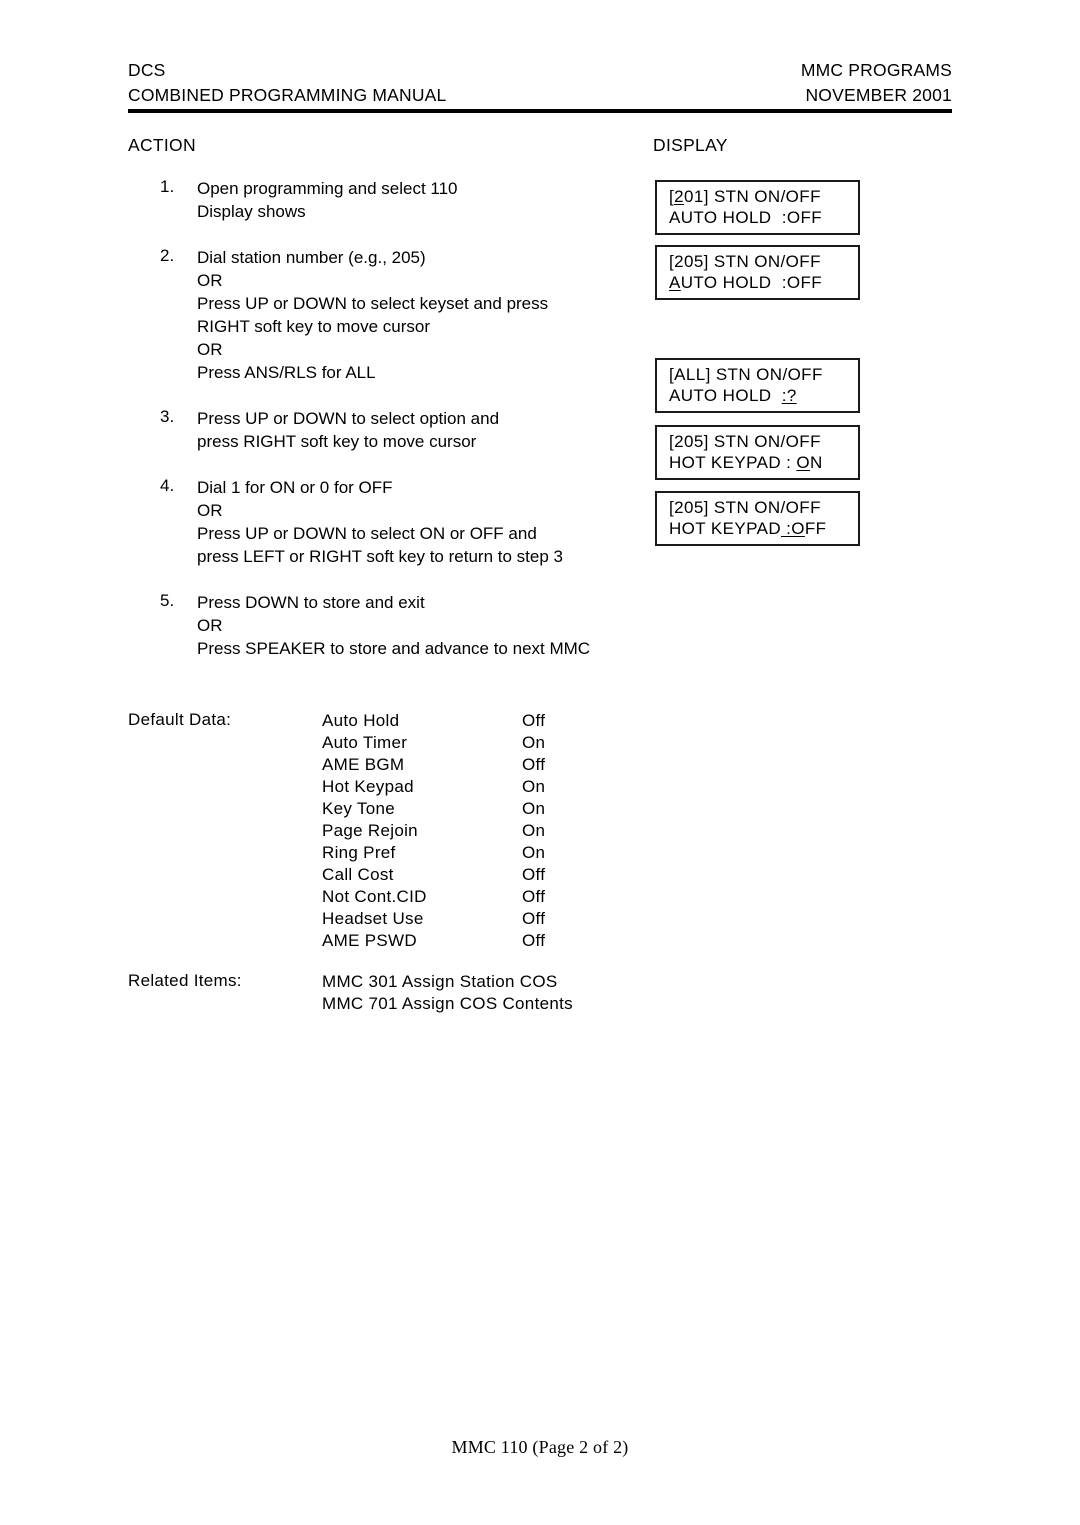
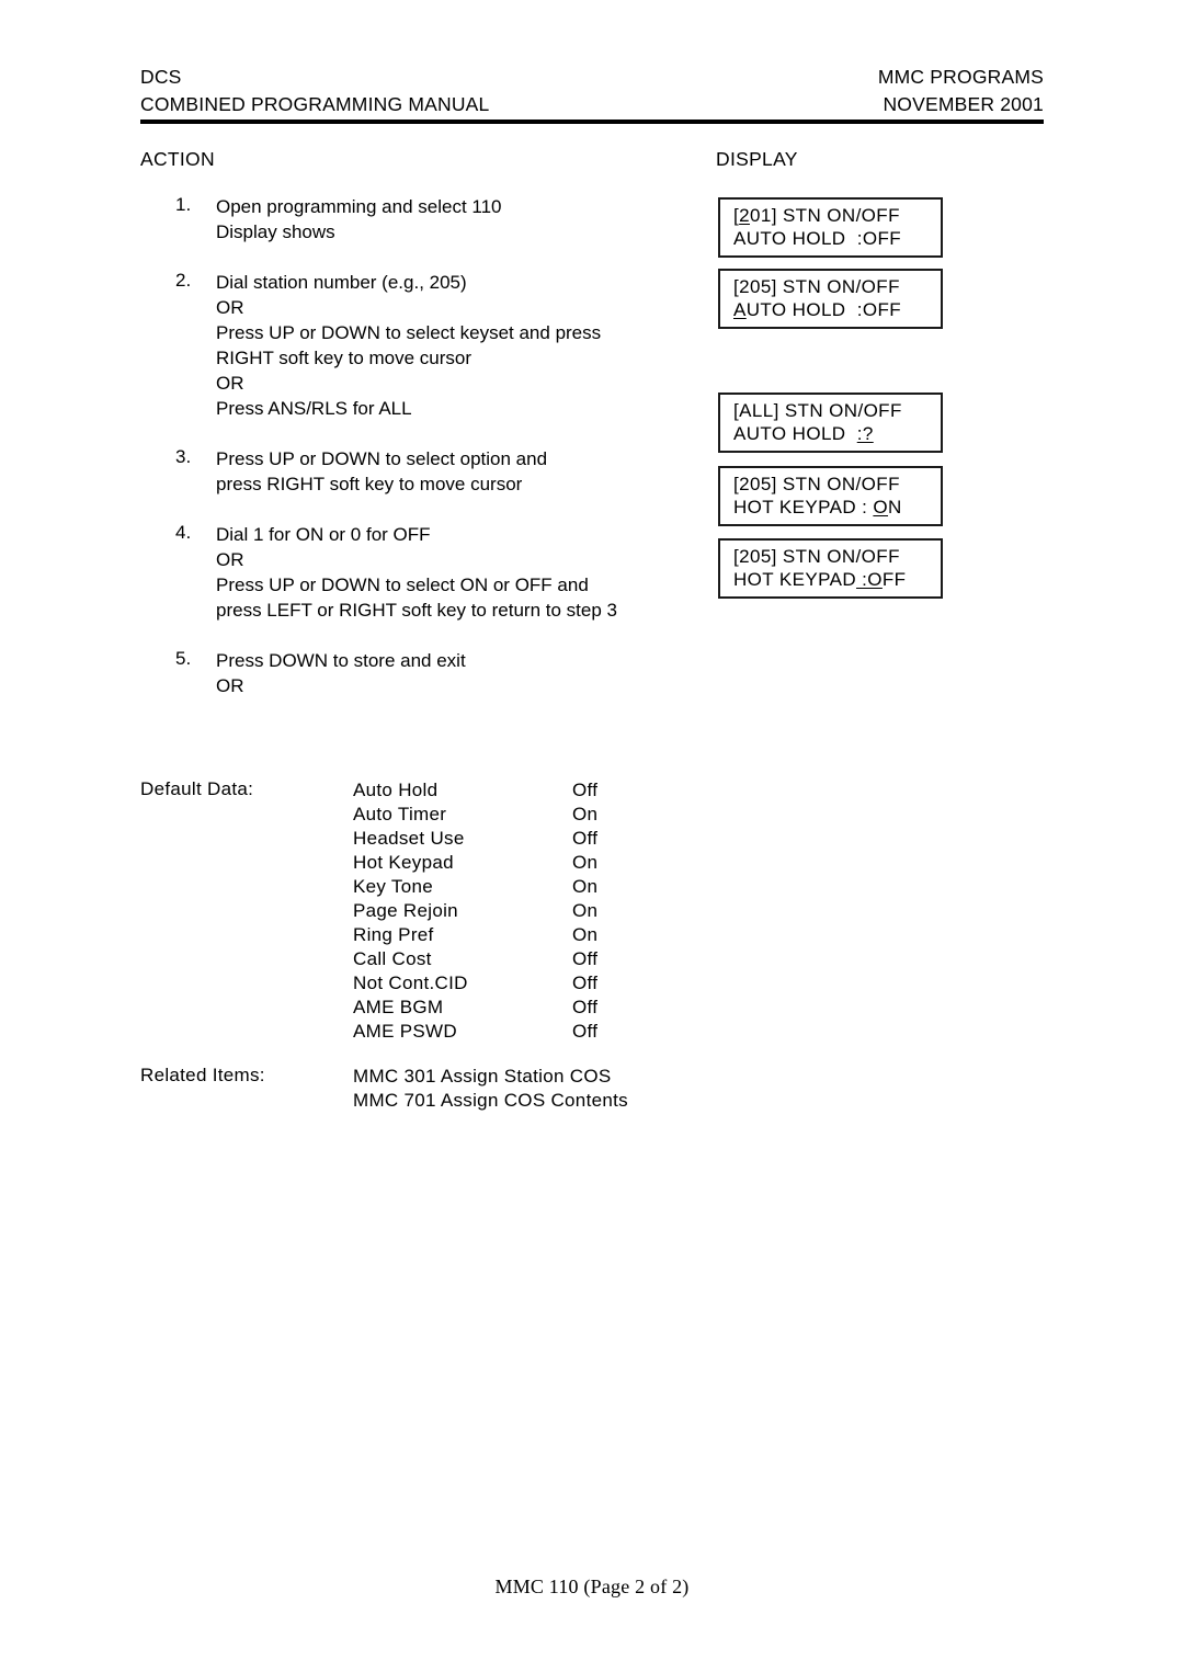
  DCS
  MMC PROGRAMS
  COMBINED PROGRAMMING MANUAL
  NOVEMBER 2001
  ACTION
  DISPLAY
  1.
  Open programming and select 110
  Display shows
  2.
  Dial station number (e.g., 205)
  OR
  Press UP or DOWN to select keyset and press
  RIGHT soft key to move cursor
  OR
  Press ANS/RLS for ALL
  3.
  Press UP or DOWN to select option and
  press RIGHT soft key to move cursor
  4.
  Dial 1 for ON or 0 for OFF
  OR
  Press UP or DOWN to select ON or OFF and
  press LEFT or RIGHT soft key to return to step 3
  5.
  Press DOWN to store and exit
  OR
- Press SPEAKER to store and advance to next MMC
  [201] STN ON/OFF
  AUTO HOLD :OFF
  [205] STN ON/OFF
  AUTO HOLD :OFF
  [ALL] STN ON/OFF
  AUTO HOLD :?
  [205] STN ON/OFF
  HOT KEYPAD : ON
  [205] STN ON/OFF
  HOT KEYPAD :OFF
  Default Data:
  Auto Hold
  Off
  Auto Timer
  On
- AME BGM
+ Headset Use
  Off
  Hot Keypad
  On
  Key Tone
  On
  Page Rejoin
  On
  Ring Pref
  On
  Call Cost
  Off
  Not Cont.CID
  Off
- Headset Use
+ AME BGM
  Off
  AME PSWD
  Off
  Related Items:
  MMC 301 Assign Station COS
  MMC 701 Assign COS Contents
  MMC 110 (Page 2 of 2)
